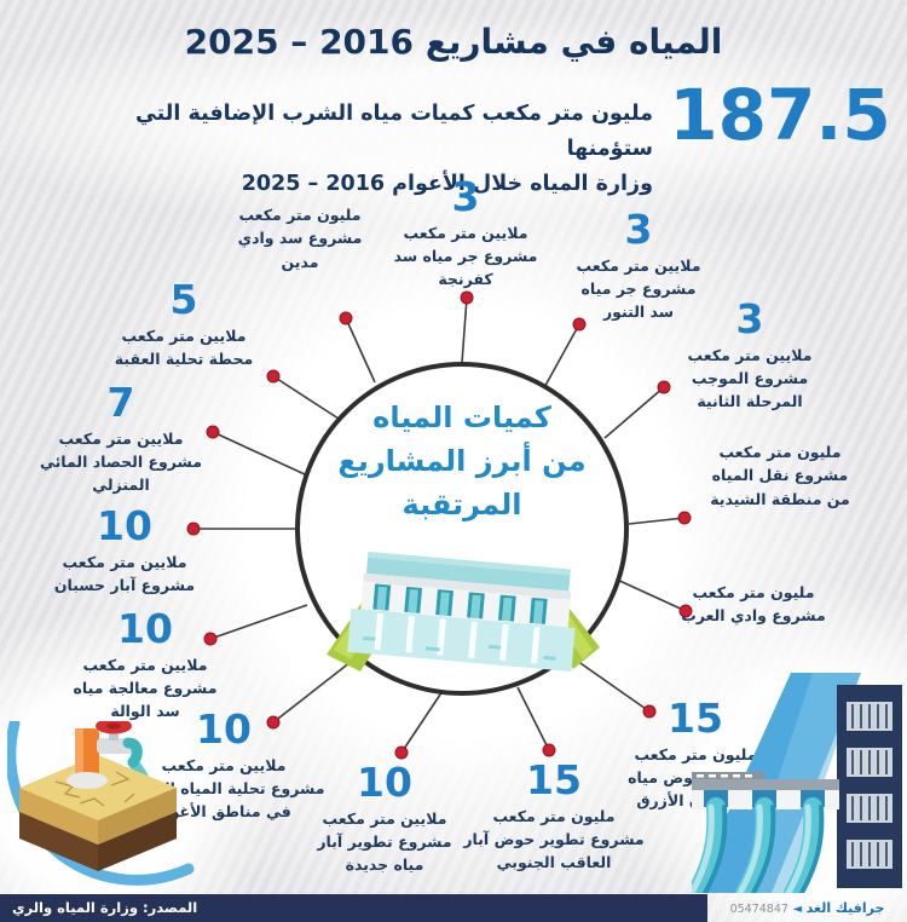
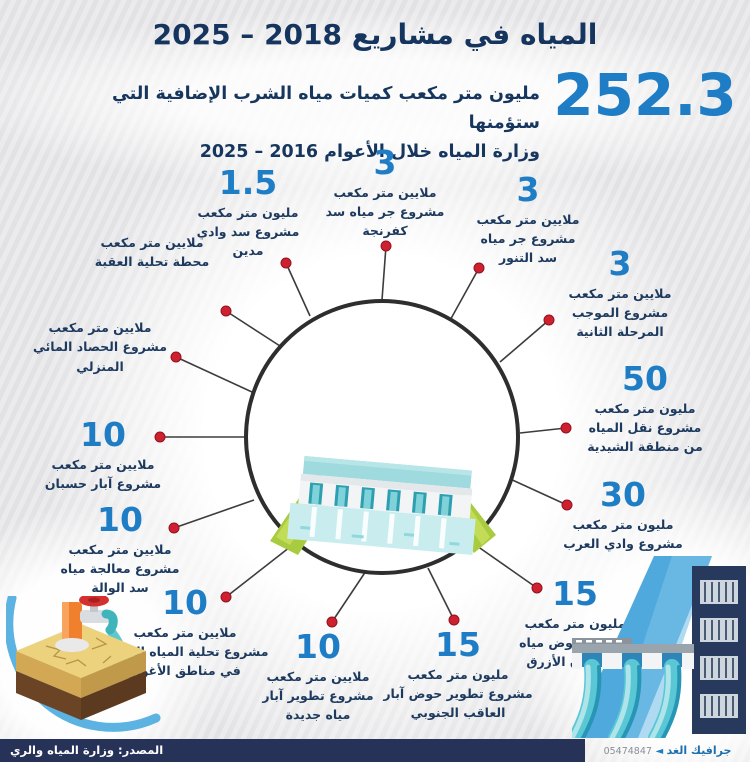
- المياه في مشاريع 2016 – 2025
+ المياه في مشاريع 2018 – 2025
- 187.5
+ 252.3
  مليون متر مكعب كميات مياه الشرب الإضافية التي ستؤمنها
  وزارة المياه خلال الأعوام 2016 – 2025
  3
  ملايين متر مكعب
  مشروع جر مياه سد
  كفرنجة
  3
  ملايين متر مكعب
  مشروع جر مياه
  سد التنور
  3
  ملايين متر مكعب
  مشروع الموجب
  المرحلة الثانية
+ 50
  مليون متر مكعب
  مشروع نقل المياه
  من منطقة الشيدية
+ 30
  مليون متر مكعب
  مشروع وادي العرب
  15
  مليون متر مكعب
  15
  مليون متر مكعب
  مشروع تطوير حوض آبار
  العاقب الجنوبي
  10
  ملايين متر مكعب
  مشروع تطوير آبار
  مياه جديدة
  10
  ملايين متر مكعب
  في مناطق الأغ
  10
  ملايين متر مكعب
  مشروع معالجة مياه
  سد الوالة
  10
  ملايين متر مكعب
  مشروع آبار حسبان
- 7
  ملايين متر مكعب
  مشروع الحصاد المائي
  المنزلي
- 5
  ملايين متر مكعب
  محطة تحلية العقبة
+ 1.5
  مليون متر مكعب
  مشروع سد وادي
  مدين
- كميات المياه
- من أبرز المشاريع
- المرتقبة
  المصدر: وزارة المياه والري
  جرافيك الغد ◄ 05474847
